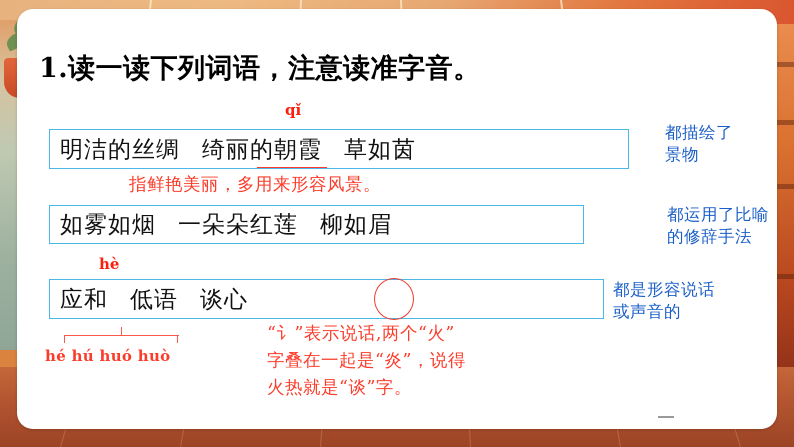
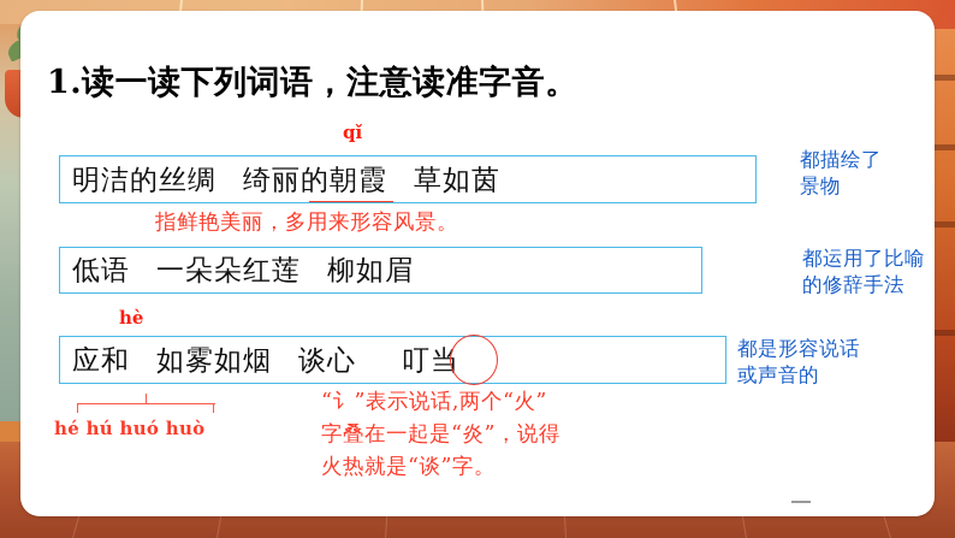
  1.读一读下列词语，注意读准字音。
  明洁的丝绸
  绮丽的朝霞
  草如茵
  qǐ
  指鲜艳美丽，多用来形容风景。
  都描绘了
  景物
- 如雾如烟
+ 低语
  一朵朵红莲
  柳如眉
  都运用了比喻
  的修辞手法
  应和
- 低语
+ 如雾如烟
  谈心
+ 叮当
  hè
  hé hú huó huò
  “讠”表示说话,两个“火”
  字叠在一起是“炎”，说得
  火热就是“谈”字。
  都是形容说话
  或声音的
